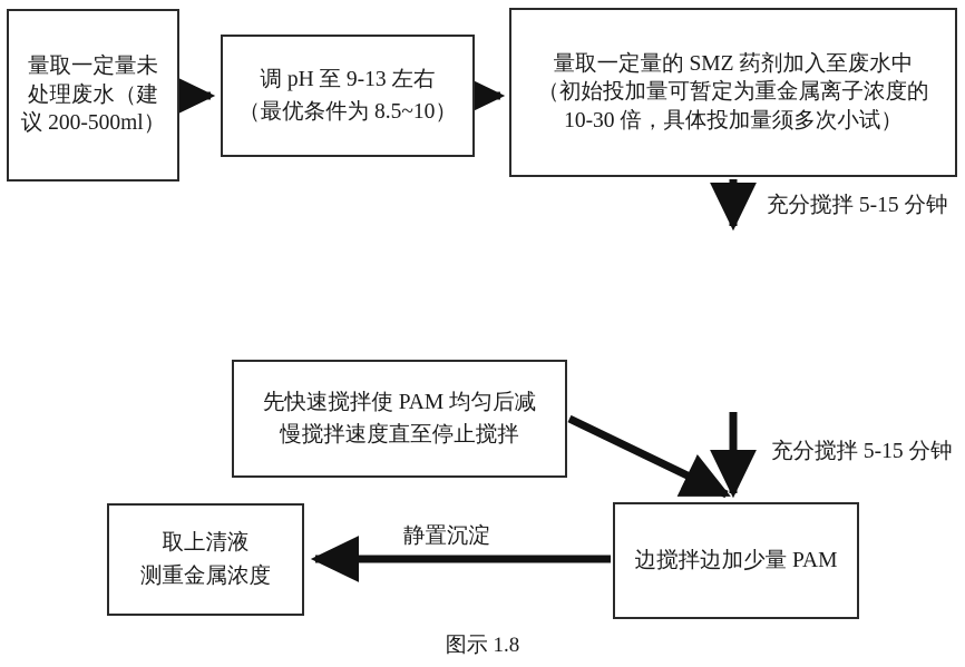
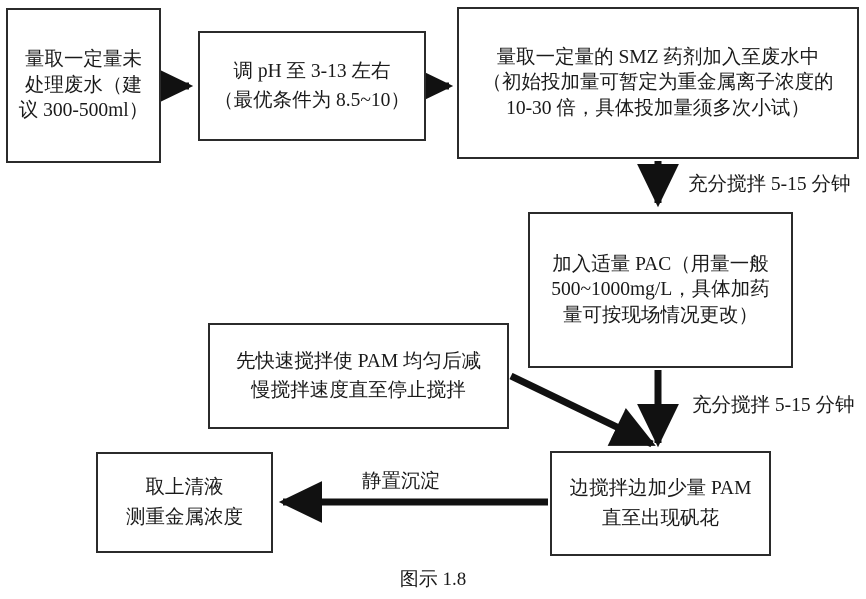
  量取一定量未
  处理废水（建
- 议 200-500ml）
+ 议 300-500ml）
- 调 pH 至 9-13 左右
+ 调 pH 至 3-13 左右
  （最优条件为 8.5~10）
  量取一定量的 SMZ 药剂加入至废水中
  （初始投加量可暂定为重金属离子浓度的
  10-30 倍，具体投加量须多次小试）
+ 加入适量 PAC（用量一般
+ 500~1000mg/L，具体加药
+ 量可按现场情况更改）
  先快速搅拌使 PAM 均匀后减
  慢搅拌速度直至停止搅拌
  边搅拌边加少量 PAM
+ 直至出现矾花
  取上清液
  测重金属浓度
  充分搅拌 5-15 分钟
  充分搅拌 5-15 分钟
  静置沉淀
  图示 1.8
